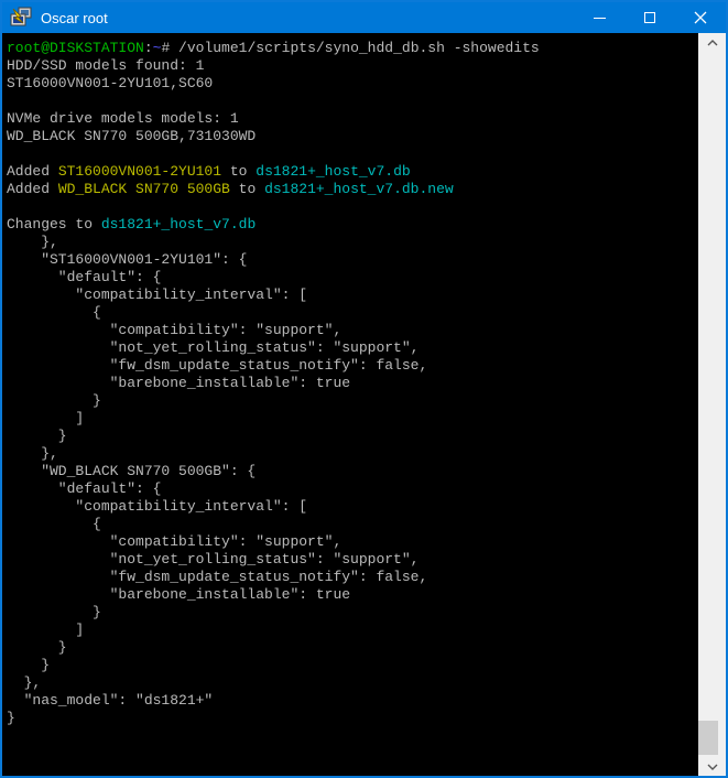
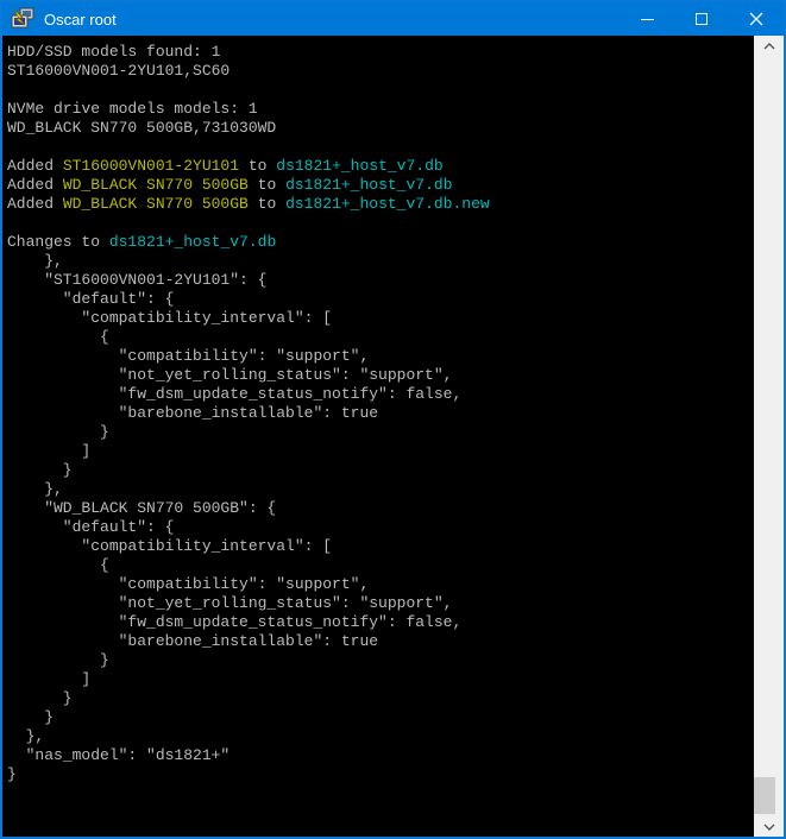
  Oscar root
- root@DISKSTATION:~# /volume1/scripts/syno_hdd_db.sh -showedits
  HDD/SSD models found: 1
  ST16000VN001-2YU101,SC60
  NVMe drive models models: 1
  WD_BLACK SN770 500GB,731030WD
  Added ST16000VN001-2YU101 to ds1821+_host_v7.db
+ Added WD_BLACK SN770 500GB to ds1821+_host_v7.db
  Added WD_BLACK SN770 500GB to ds1821+_host_v7.db.new
  Changes to ds1821+_host_v7.db
  },
  "ST16000VN001-2YU101": {
  "default": {
  "compatibility_interval": [
  {
  "compatibility": "support",
  "not_yet_rolling_status": "support",
  "fw_dsm_update_status_notify": false,
  "barebone_installable": true
  }
  ]
  }
  },
  "WD_BLACK SN770 500GB": {
  "default": {
  "compatibility_interval": [
  {
  "compatibility": "support",
  "not_yet_rolling_status": "support",
  "fw_dsm_update_status_notify": false,
  "barebone_installable": true
  }
  ]
  }
  }
  },
  "nas_model": "ds1821+"
  }
